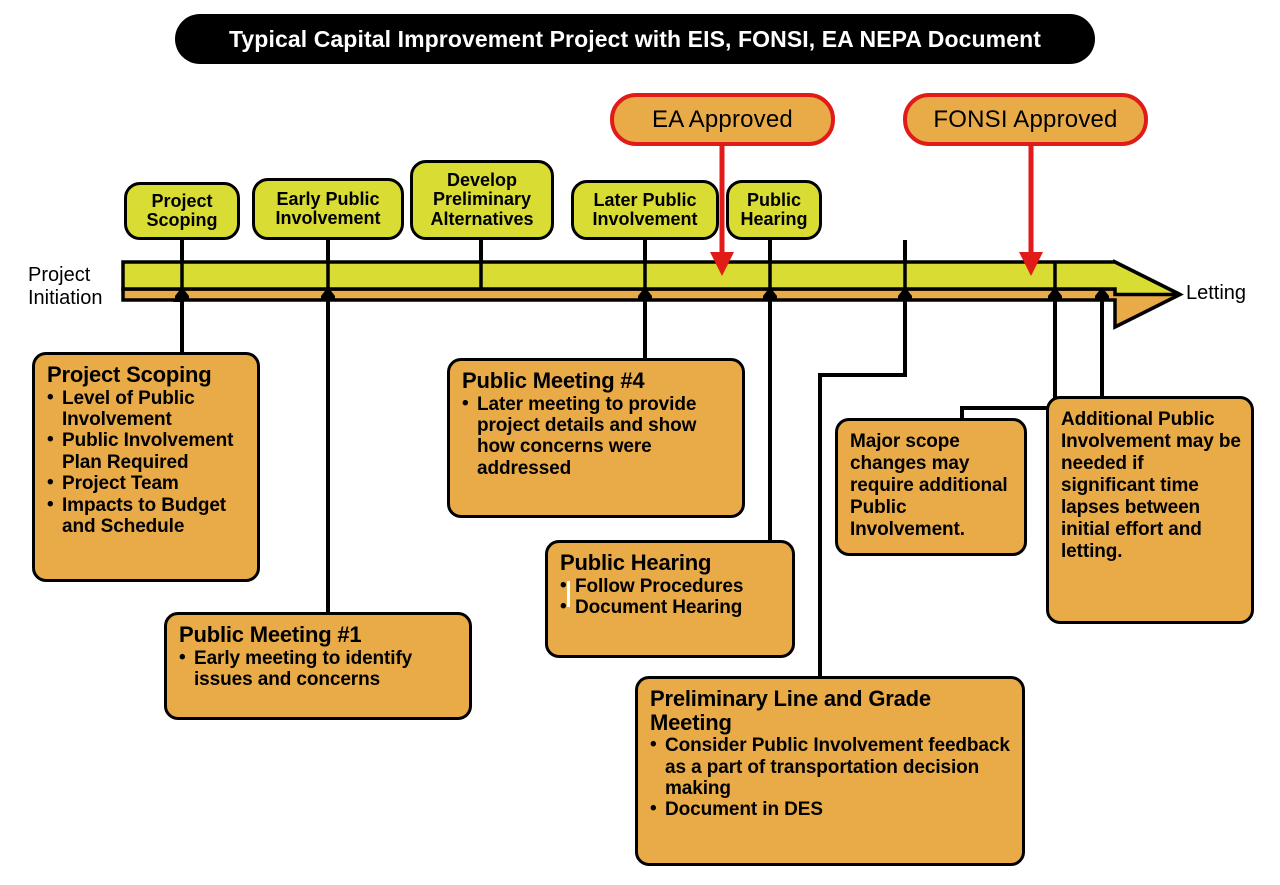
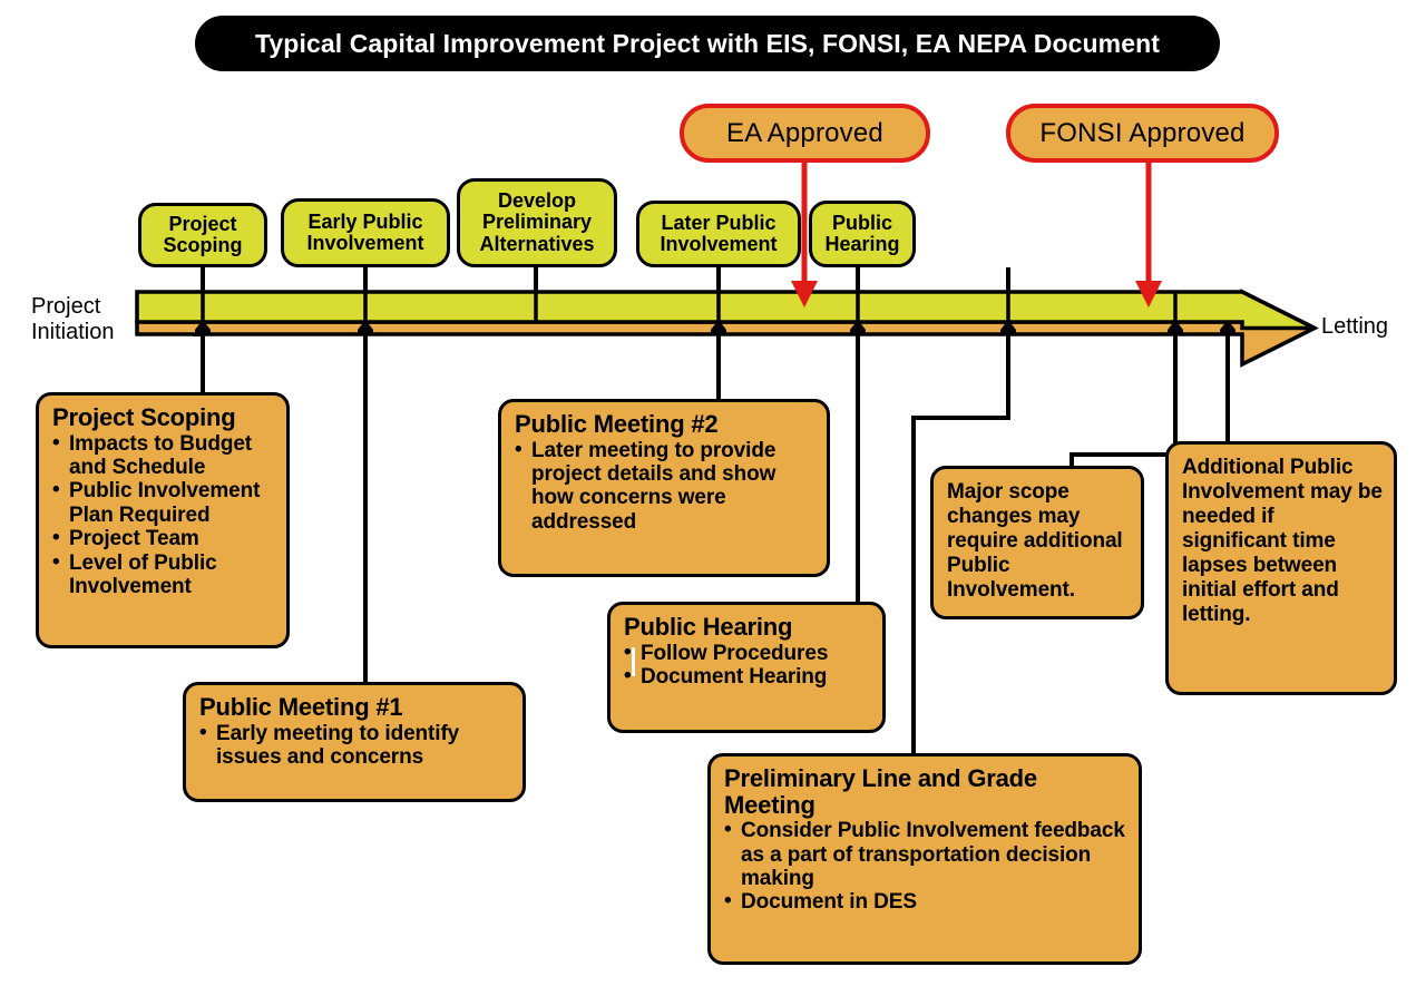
  Typical Capital Improvement Project with EIS, FONSI, EA NEPA Document
  Project
  Initiation
  Letting
  EA Approved
  FONSI Approved
  Project
  Scoping
  Early Public
  Involvement
  Develop
  Preliminary
  Alternatives
  Later Public
  Involvement
  Public
  Hearing
  Project Scoping
- Level of Public Involvement
+ Impacts to Budget and Schedule
  Public Involvement Plan Required
  Project Team
- Impacts to Budget and Schedule
+ Level of Public Involvement
  Public Meeting #1
  Early meeting to identify issues and concerns
- Public Meeting #4
+ Public Meeting #2
  Later meeting to provide project details and show how concerns were addressed
  Public Hearing
  Follow Procedures
  Document Hearing
  Preliminary Line and Grade Meeting
  Consider Public Involvement feedback as a part of transportation decision making
  Document in DES
  Major scope changes may require additional Public Involvement.
  Additional Public Involvement may be needed if significant time lapses between initial effort and letting.
